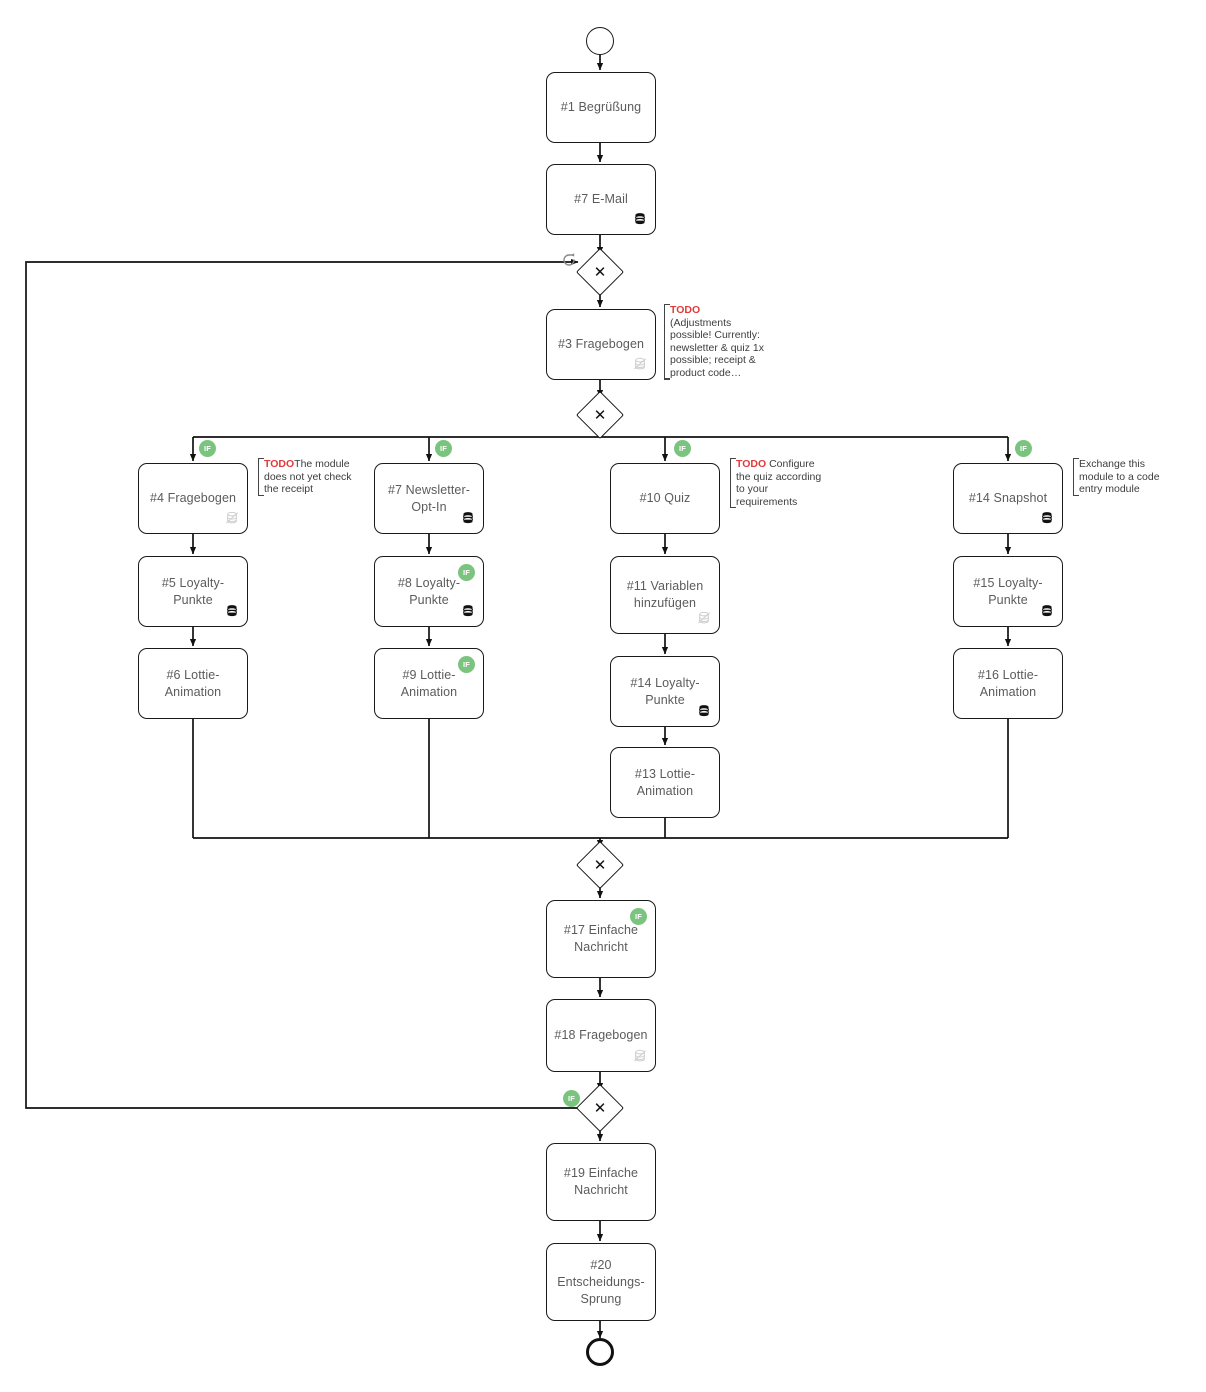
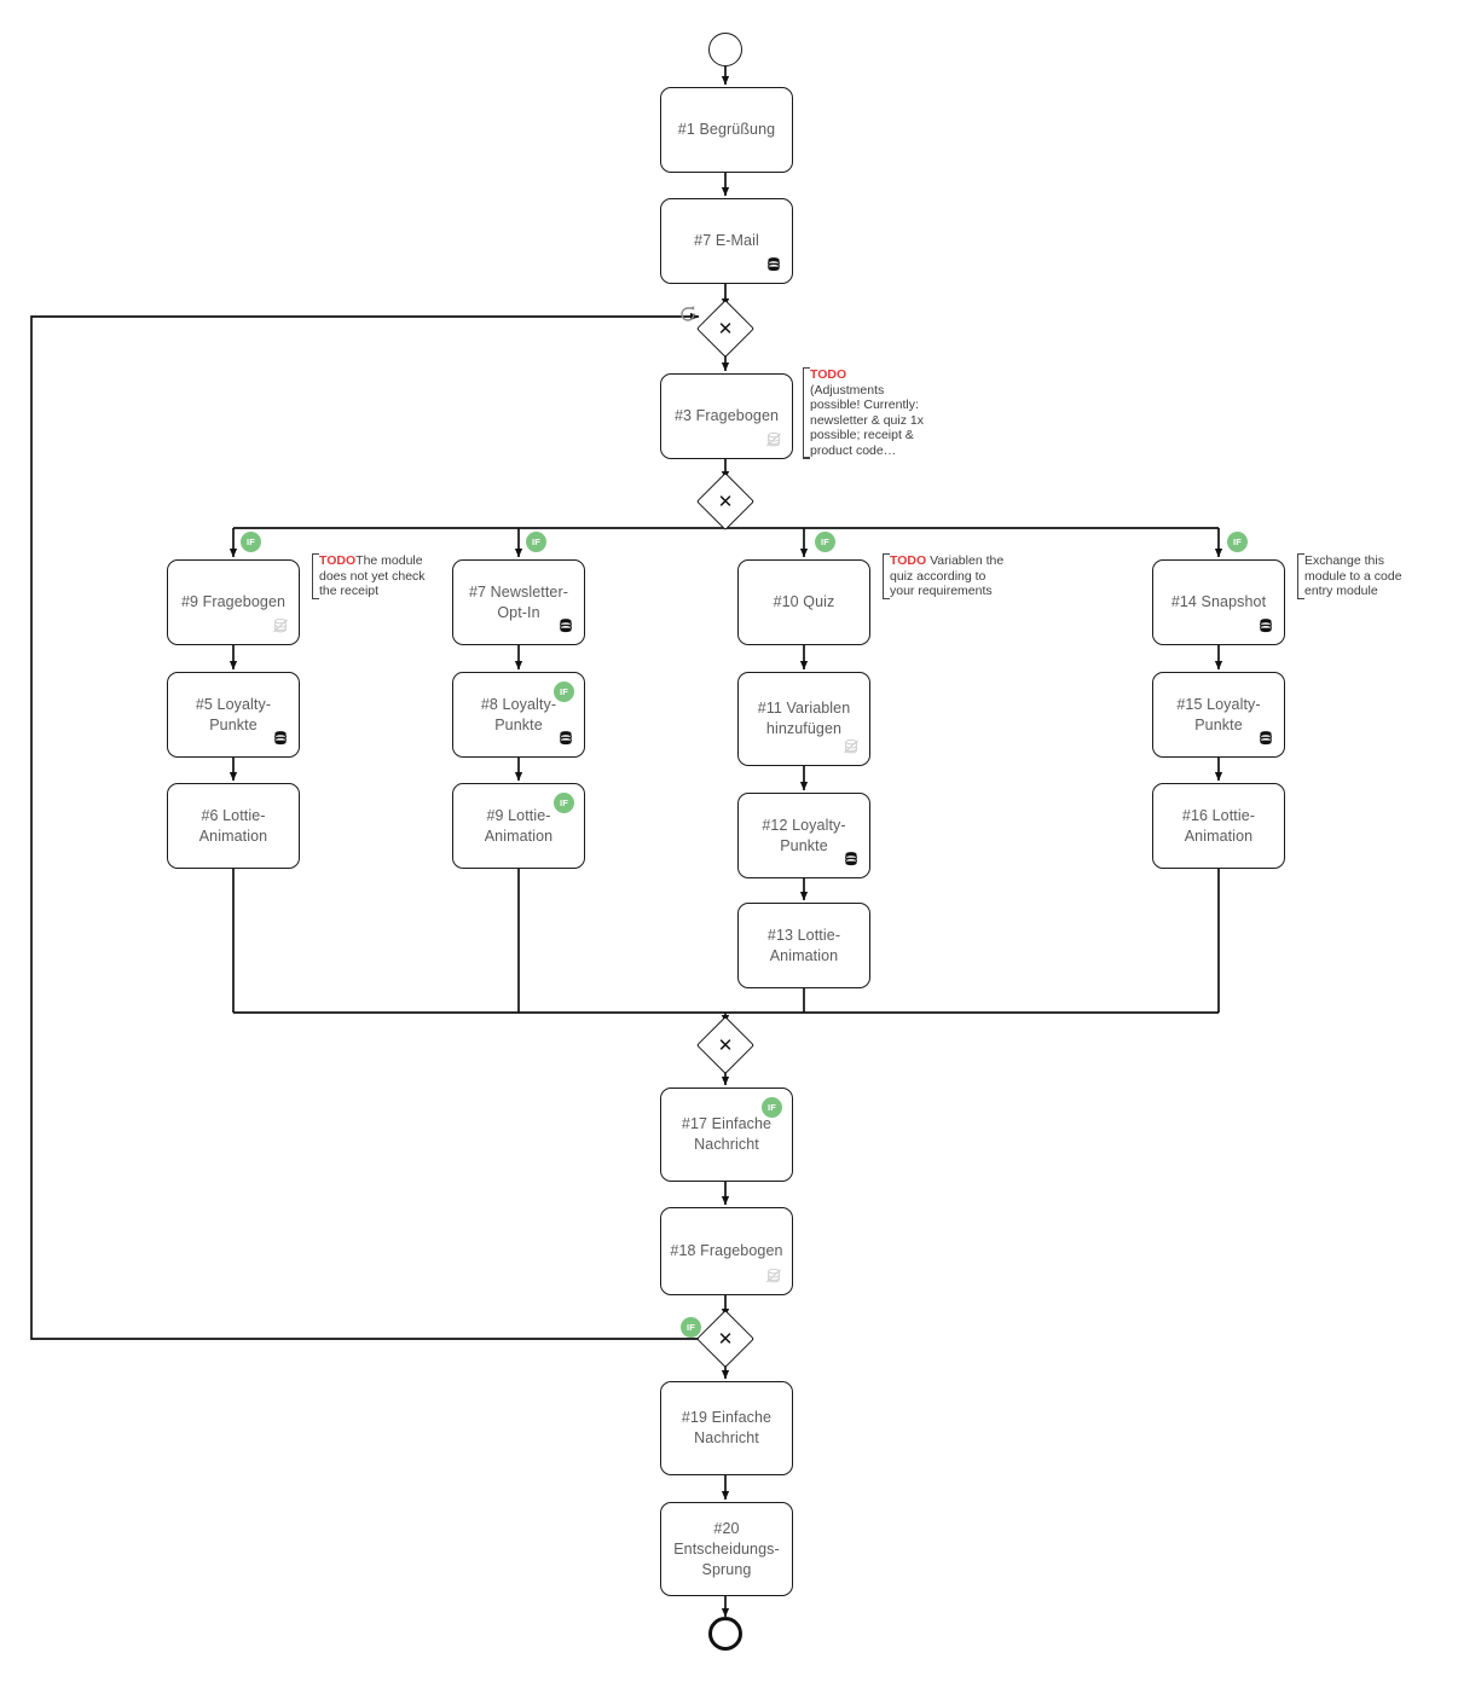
  ✕
  ✕
  ✕
  ✕
  IF
  IF
  IF
  IF
  IF
  #1 Begrüßung
  #7 E-Mail
  #3 Fragebogen
- #4 Fragebogen
+ #9 Fragebogen
  #5 Loyalty-Punkte
  #6 Lottie-Animation
  #7 Newsletter-Opt-In
  #8 Loyalty-Punkte
  IF
  #9 Lottie-Animation
  IF
  #10 Quiz
  #11 Variablen
  hinzufügen
- #14 Loyalty-Punkte
+ #12 Loyalty-Punkte
  #13 Lottie-Animation
  #14 Snapshot
  #15 Loyalty-Punkte
  #16 Lottie-Animation
  #17 Einfache
  Nachricht
  IF
  #18 Fragebogen
  #19 Einfache
  Nachricht
  #20 Entscheidungs-
  Sprung
  TODO
  (Adjustments possible! Currently: newsletter & quiz 1x possible; receipt & product code…
  TODOThe module does not yet check the receipt
- TODO Configure the quiz according to your requirements
+ TODO Variablen the quiz according to your requirements
  Exchange this module to a code entry module
